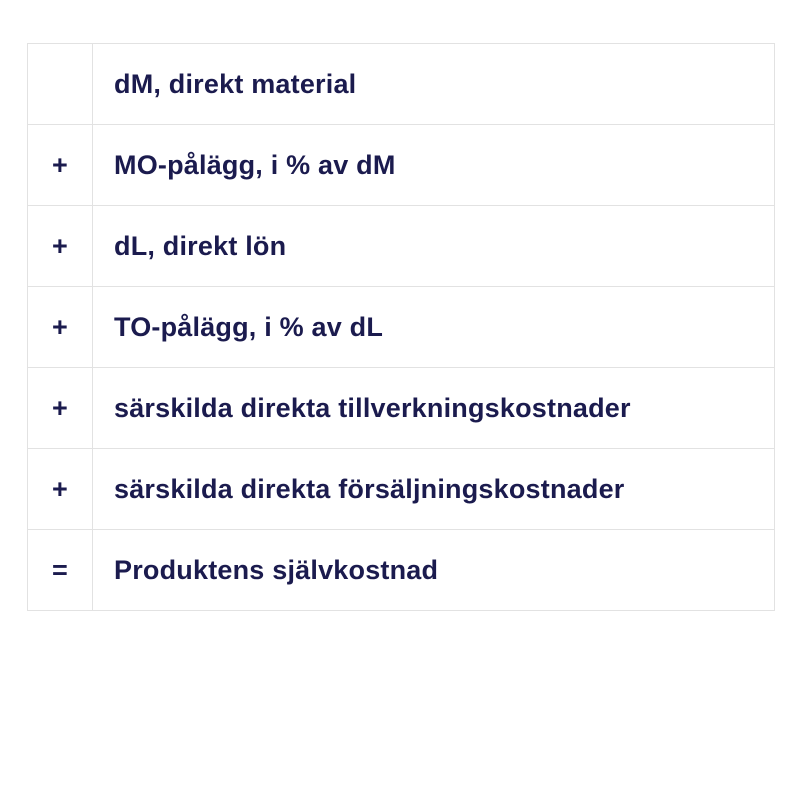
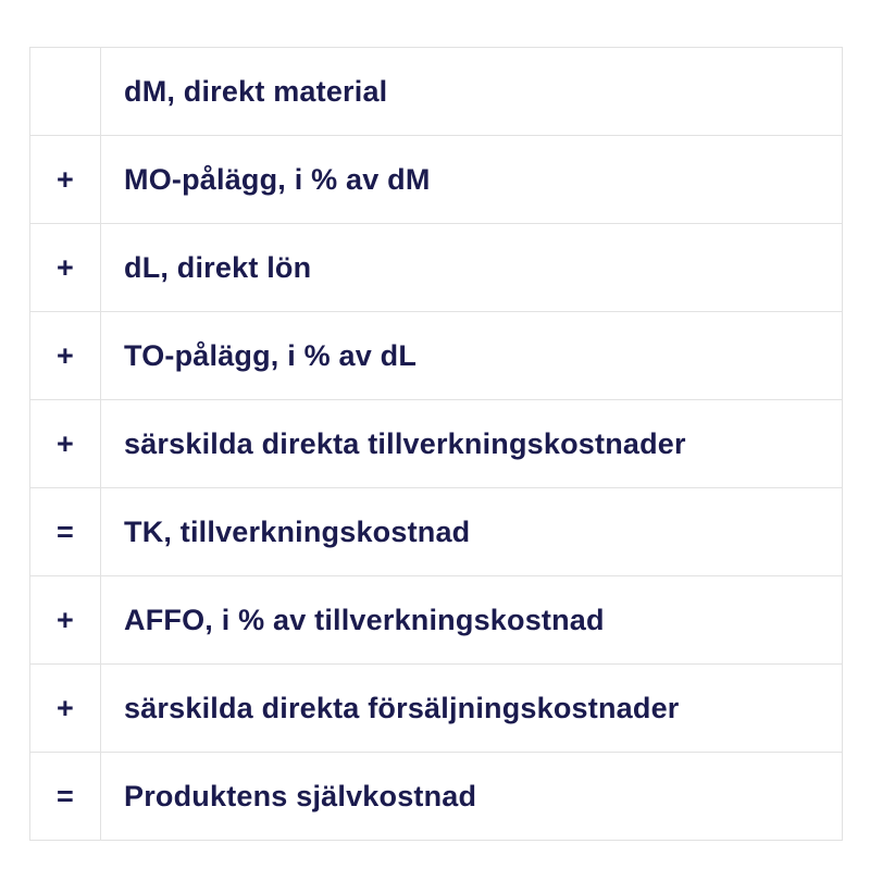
  	dM, direkt material
  +	MO-pålägg, i % av dM
  +	dL, direkt lön
  +	TO-pålägg, i % av dL
  +	särskilda direkta tillverkningskostnader
+ =	TK, tillverkningskostnad
+ +	AFFO, i % av tillverkningskostnad
  +	särskilda direkta försäljningskostnader
  =	Produktens självkostnad
